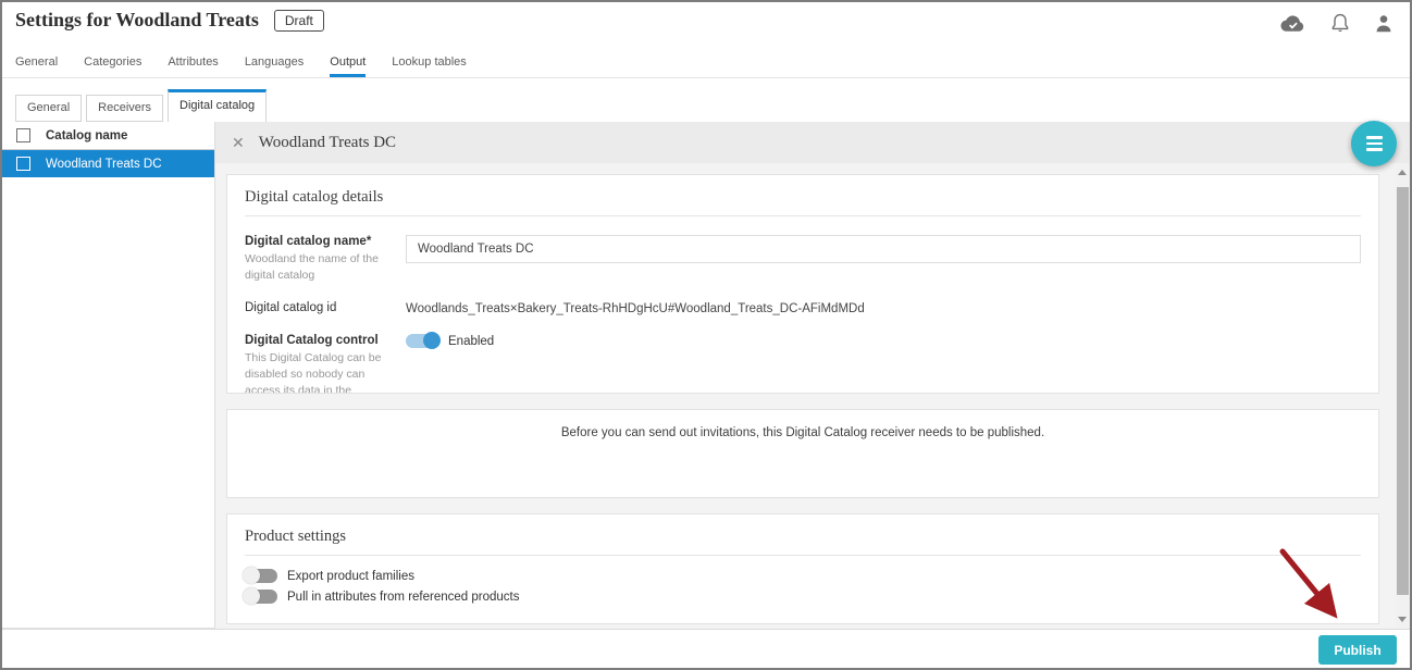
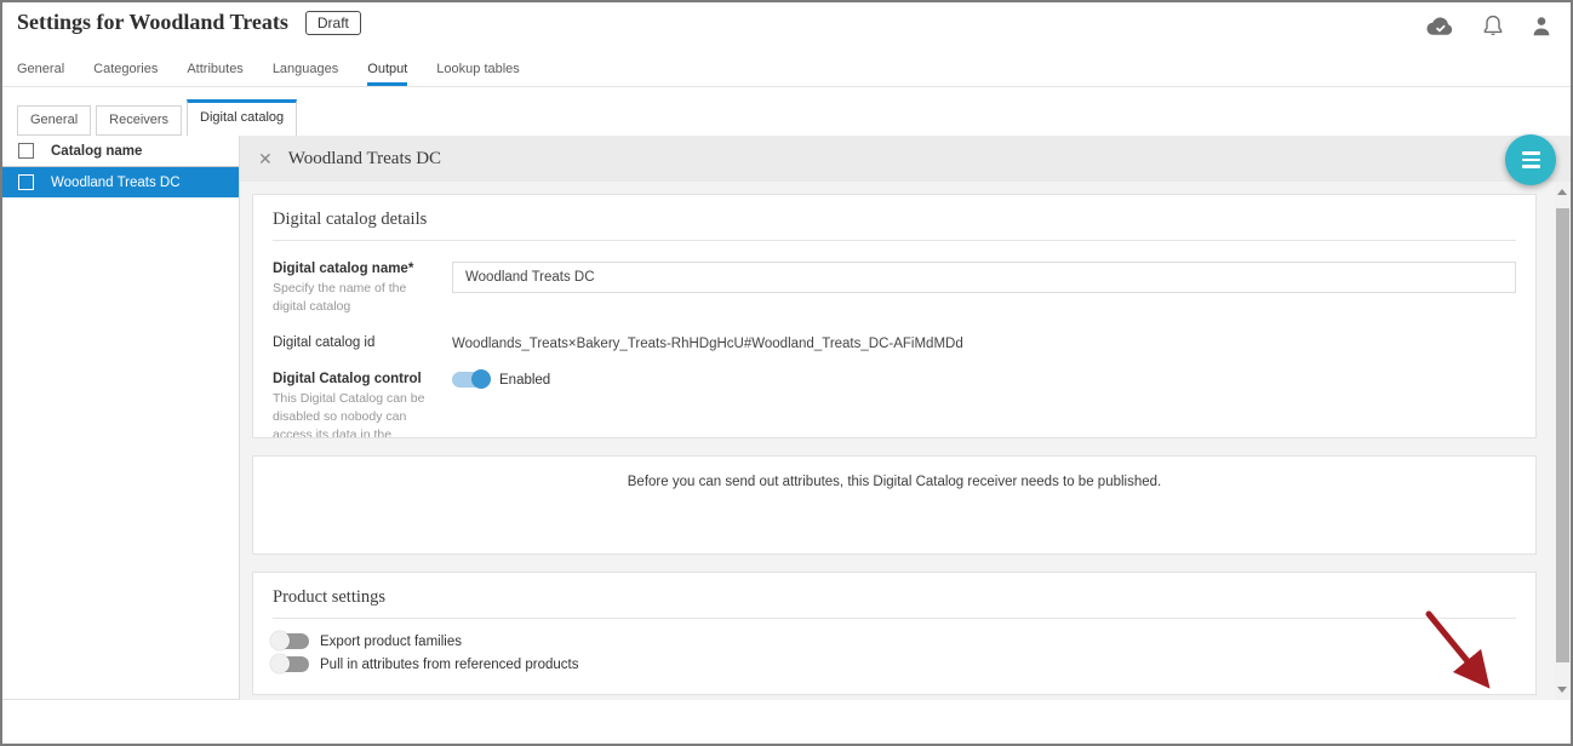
  Settings for Woodland Treats
  Draft
  General
  Categories
  Attributes
  Languages
  Output
  Lookup tables
  General
  Receivers
  Digital catalog
  Catalog name
  Woodland Treats DC
  ✕
  Woodland Treats DC
  Digital catalog details
  Digital catalog name*
- Woodland the name of the digital catalog
+ Specify the name of the digital catalog
  Woodland Treats DC
  Digital catalog id
  Woodlands_Treats×Bakery_Treats-RhHDgHcU#Woodland_Treats_DC-AFiMdMDd
  Digital Catalog control
  This Digital Catalog can be disabled so nobody can access its data in the
  Enabled
- Before you can send out invitations, this Digital Catalog receiver needs to be published.
+ Before you can send out attributes, this Digital Catalog receiver needs to be published.
  Product settings
  Export product families
  Pull in attributes from referenced products
- Publish
